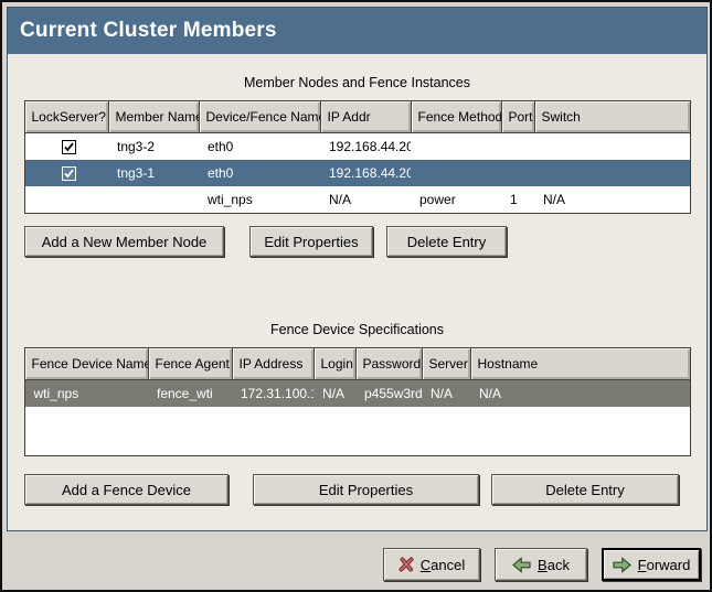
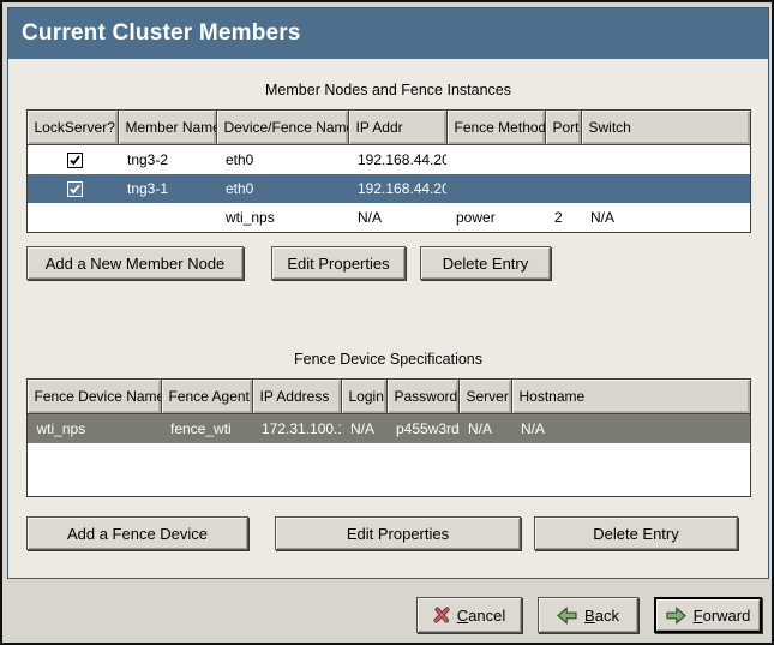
  Current Cluster Members
  Member Nodes and Fence Instances
  LockServer?	Member Nam	Device/Fence Nam	IP Addr	Fence Method	Port	Switch
  	tng3-2	eth0	192.168.44.20
  	tng3-1	eth0	192.168.44.20
- 		wti_nps	N/A	power	1	N/A
+ 		wti_nps	N/A	power	2	N/A
  Add a New Member Node
  Edit Properties
  Delete Entry
  Fence Device Specifications
  Fence Device Nam	Fence Agent	IP Address	Login	Password	Server	Hostname
  wti_nps	fence_wti	172.31.100.	N/A	p455w3rd	N/A	N/A
  Add a Fence Device
  Edit Properties
  Delete Entry
  Cancel
  Back
  Forward
